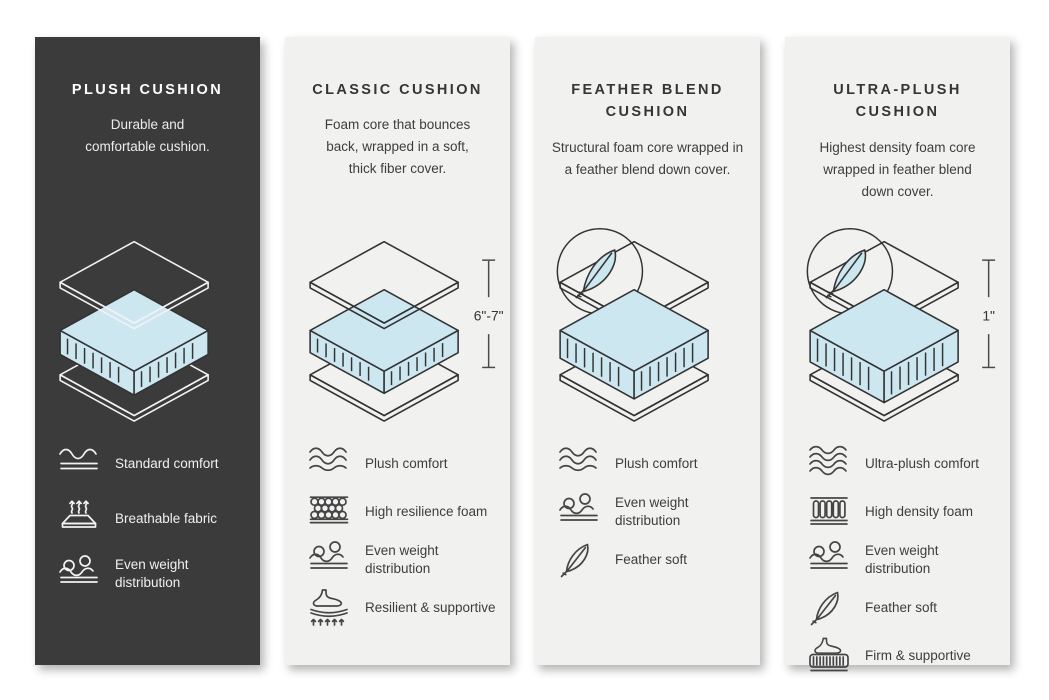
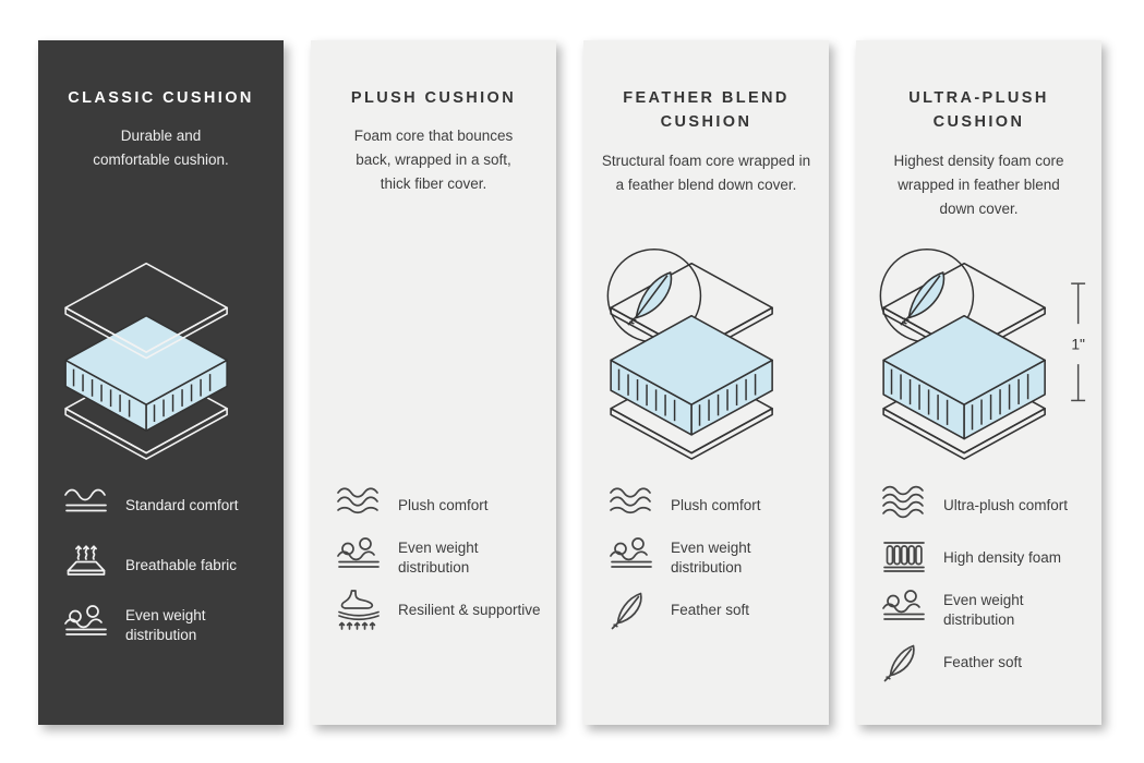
- PLUSH CUSHION
+ CLASSIC CUSHION
  Durable and
  comfortable cushion.
  Standard comfort
  Breathable fabric
  Even weight distribution
- CLASSIC CUSHION
+ PLUSH CUSHION
  Foam core that bounces
  back, wrapped in a soft,
  thick fiber cover.
- 6"-7"
  Plush comfort
- High resilience foam
  Even weight distribution
  Resilient & supportive
  FEATHER BLEND
  CUSHION
  Structural foam core wrapped in
  a feather blend down cover.
  Plush comfort
  Even weight distribution
  Feather soft
  ULTRA-PLUSH
  CUSHION
  Highest density foam core
  wrapped in feather blend
  down cover.
  1"
  Ultra-plush comfort
  High density foam
  Even weight distribution
  Feather soft
- Firm & supportive
